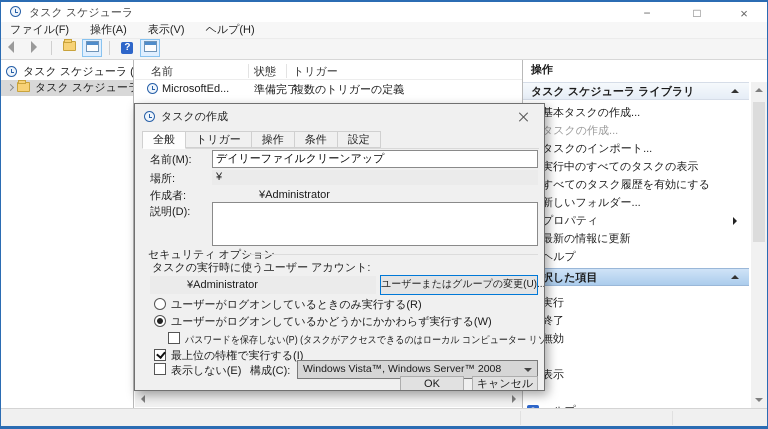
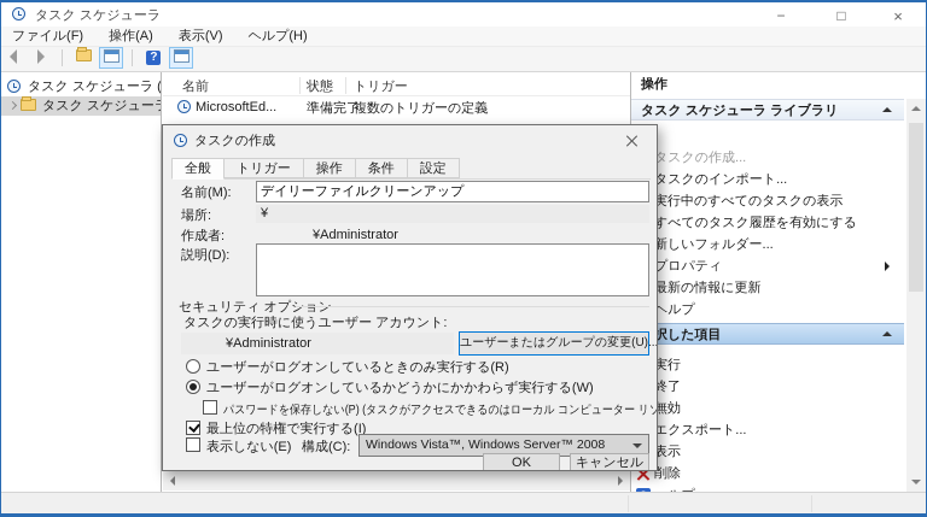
  タスク スケジューラ
  −
  □
  ×
  ファイル(F) 操作(A) 表示(V) ヘルプ(H)
  ?
  名前
  状態
  トリガー
  MicrosoftEd...
  準備完了
  複数のトリガーの定義
  操作
  タスク スケジューラ ライブラリ
- 基本タスクの作成...
  タスクの作成...
  タスクのインポート...
  実行中のすべてのタスクの表示
  すべてのタスク履歴を有効にする
  新しいフォルダー...
  プロパティ
  最新の情報に更新
  ヘルプ
  択した項目
  実行
  終了
  無効
+ エクスポート...
  表示
+ 削除
  タスクの作成
  全般
  トリガー
  操作
  条件
  設定
  名前(M):
  デイリーファイルクリーンアップ
  場所:
  ¥
  作成者:
  ¥Administrator
  説明(D):
  セキュリティ オプション
  タスクの実行時に使うユーザー アカウント:
  ¥Administrator
  ユーザーまたはグループの変更(U)...
  ユーザーがログオンしているときのみ実行する(R)
  ユーザーがログオンしているかどうかにかかわらず実行する(W)
  パスワードを保存しない(P) (タスクがアクセスできるのはローカル コンピューター リソ
  最上位の特権で実行する(I)
  表示しない(E)
  構成(C):
  Windows Vista™, Windows Server™ 2008
  OK
  キャンセル
